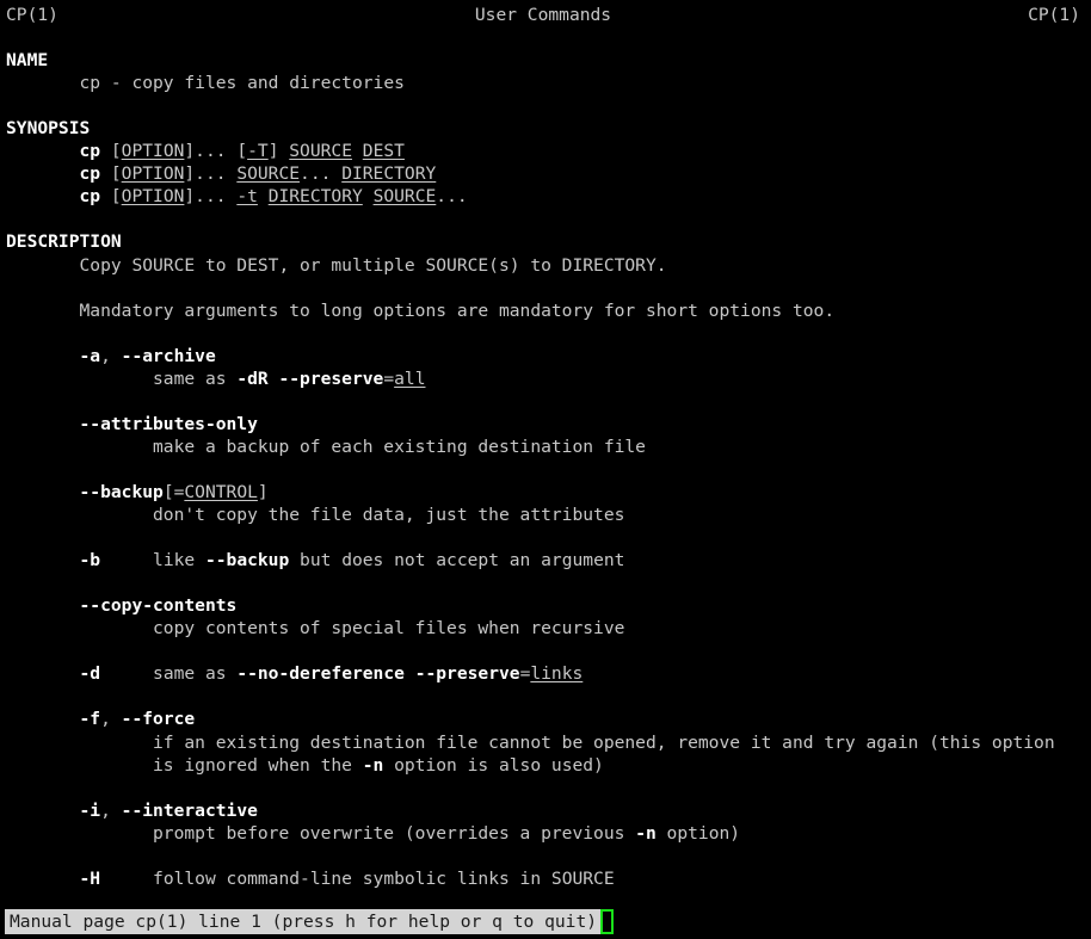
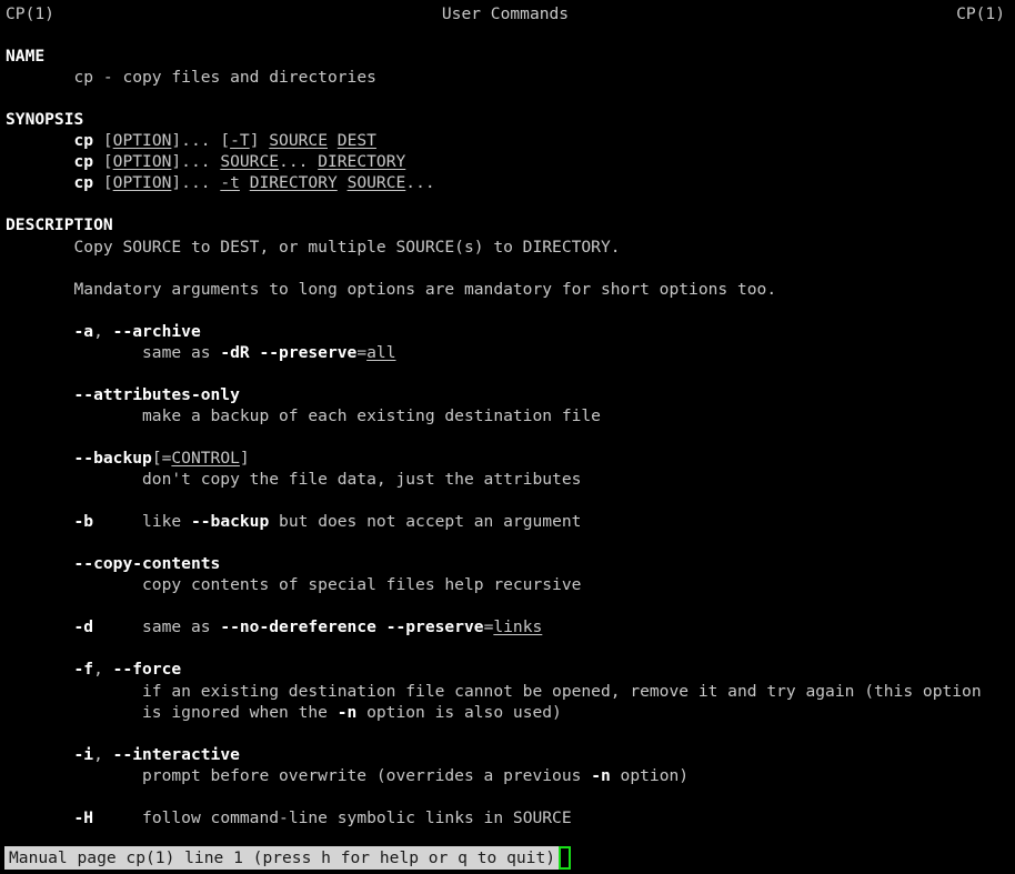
  CP(1)
  User Commands
  CP(1)
  NAME
  cp - copy files and directories
  SYNOPSIS
  cp [OPTION]... [-T] SOURCE DEST
  cp [OPTION]... SOURCE... DIRECTORY
  cp [OPTION]... -t DIRECTORY SOURCE...
  DESCRIPTION
  Copy SOURCE to DEST, or multiple SOURCE(s) to DIRECTORY.
  Mandatory arguments to long options are mandatory for short options too.
  -a, --archive
  same as -dR --preserve=all
  --attributes-only
  make a backup of each existing destination file
  --backup[=CONTROL]
  don't copy the file data, just the attributes
  -b like --backup but does not accept an argument
  --copy-contents
- copy contents of special files when recursive
+ copy contents of special files help recursive
  -d same as --no-dereference --preserve=links
  -f, --force
  if an existing destination file cannot be opened, remove it and try again (this option
  is ignored when the -n option is also used)
  -i, --interactive
  prompt before overwrite (overrides a previous -n option)
  -H follow command-line symbolic links in SOURCE
  Manual page cp(1) line 1 (press h for help or q to quit)
